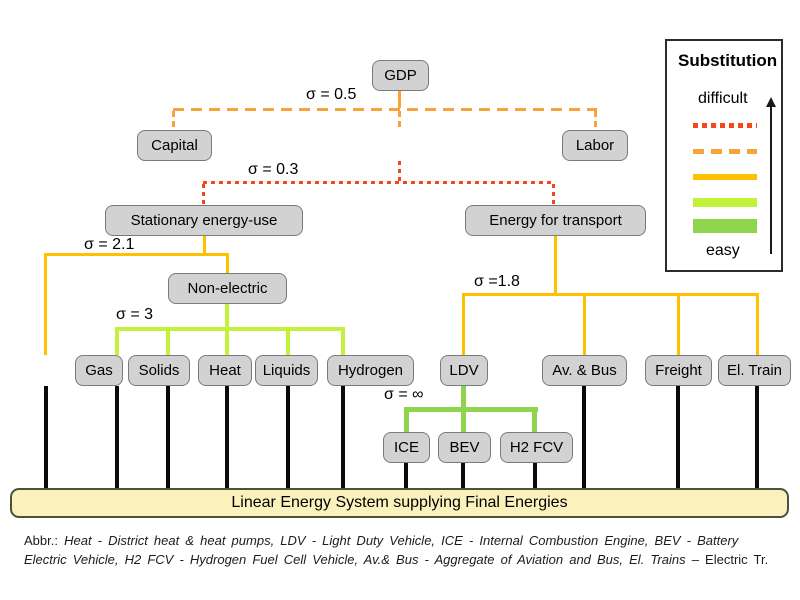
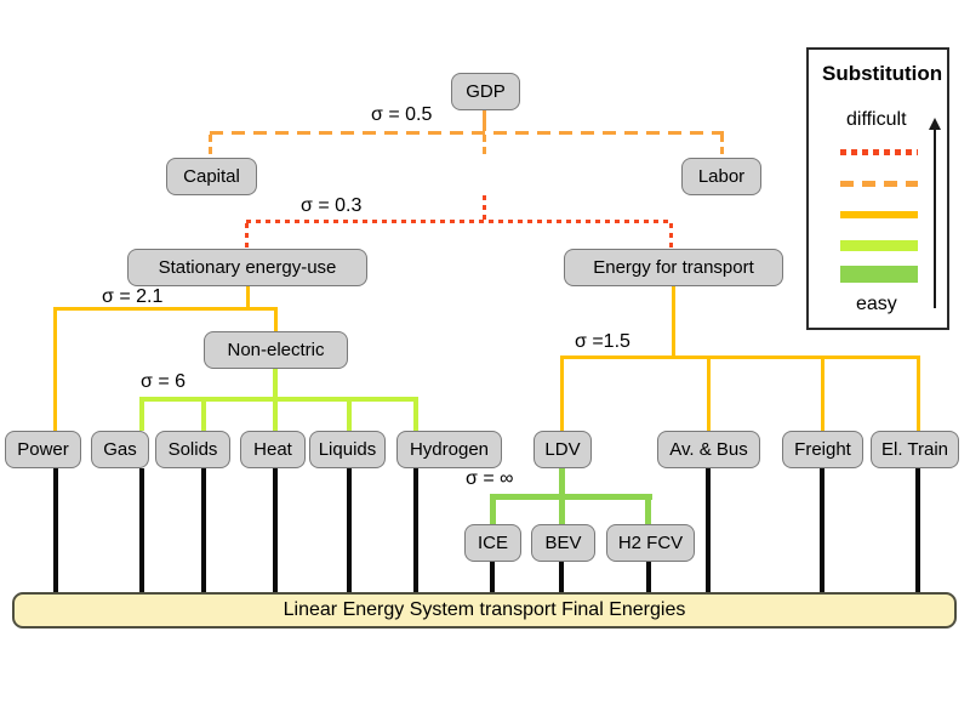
  σ = 0.5
  σ = 0.3
  σ = 2.1
- σ = 3
+ σ = 6
- σ =1.8
+ σ =1.5
  σ = ∞
  GDP
  Capital
  Labor
  Stationary energy-use
  Energy for transport
  Non-electric
+ Power
  Gas
  Solids
  Heat
  Liquids
  Hydrogen
  LDV
  Av. & Bus
  Freight
  El. Train
  ICE
  BEV
  H2 FCV
- Linear Energy System supplying Final Energies
+ Linear Energy System transport Final Energies
  Substitution
  difficult
  easy
- Abbr.: Heat - District heat & heat pumps, LDV - Light Duty Vehicle, ICE - Internal Combustion Engine, BEV - Battery
- Electric Vehicle, H2 FCV - Hydrogen Fuel Cell Vehicle, Av.& Bus - Aggregate of Aviation and Bus, El. Trains – Electric Tr.
